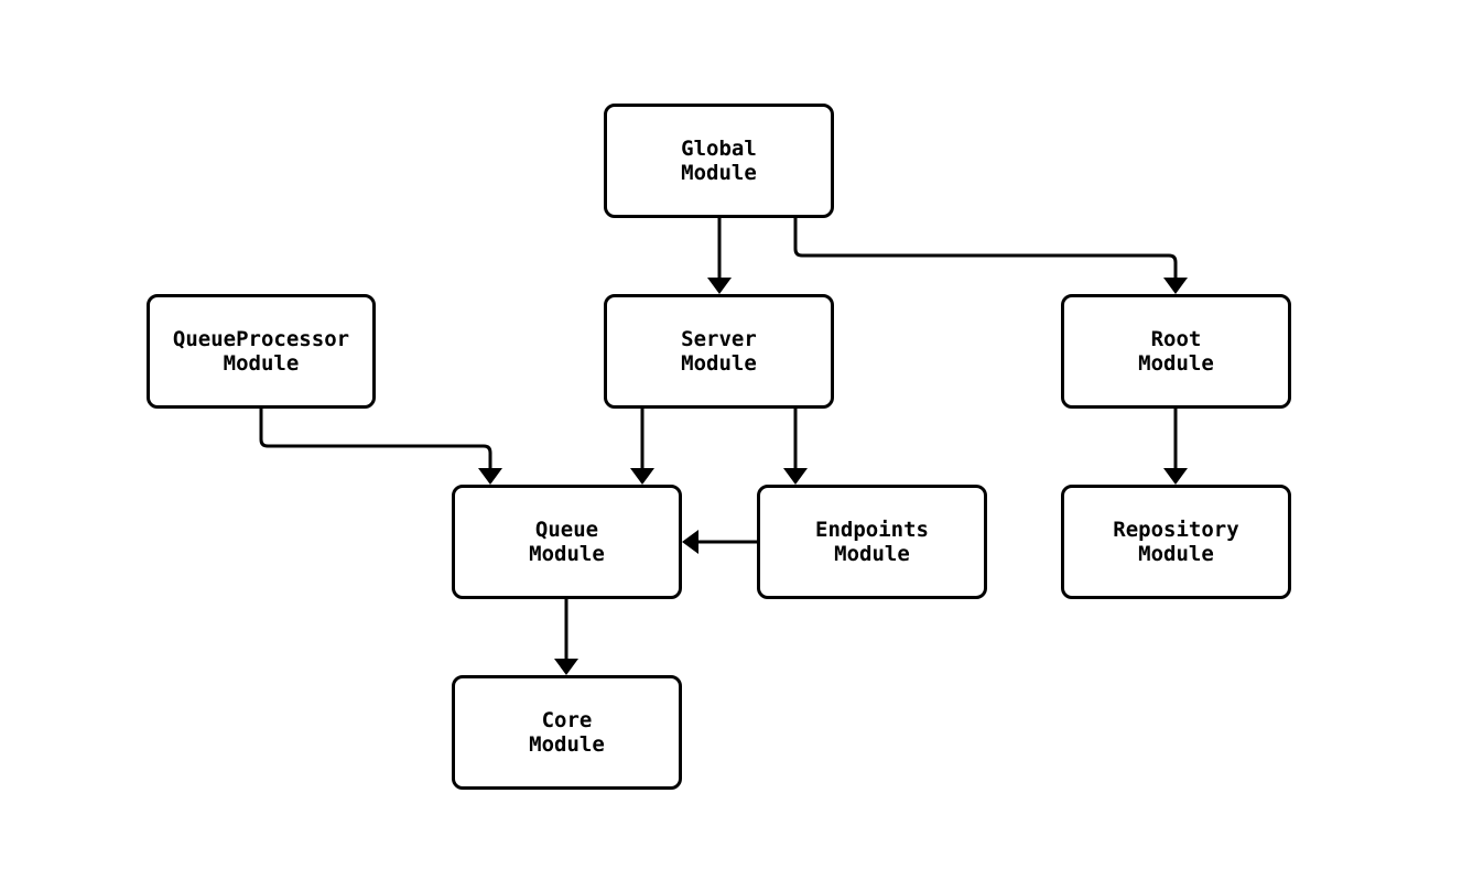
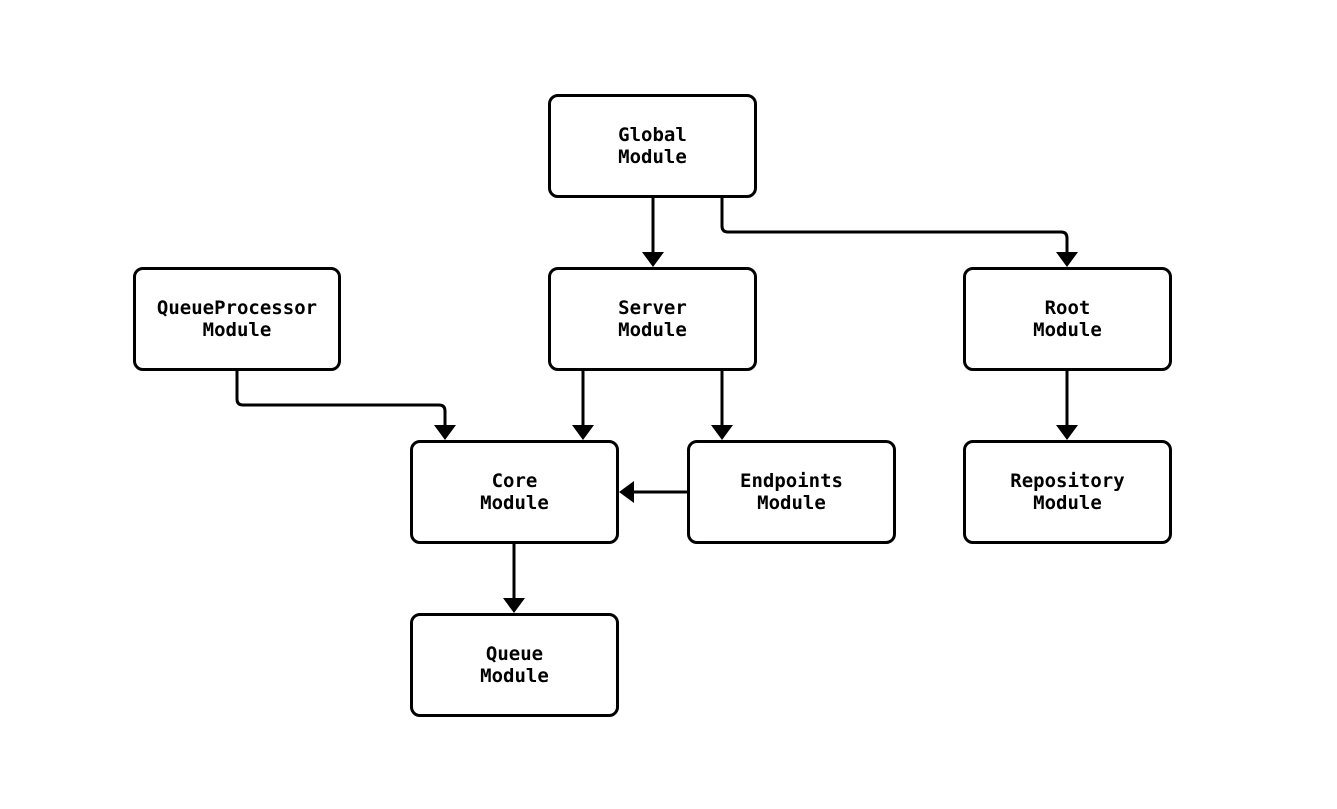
  Global
  Module
  QueueProcessor
  Module
  Server
  Module
  Root
  Module
- Queue
+ Core
  Module
  Endpoints
  Module
  Repository
  Module
- Core
+ Queue
  Module
